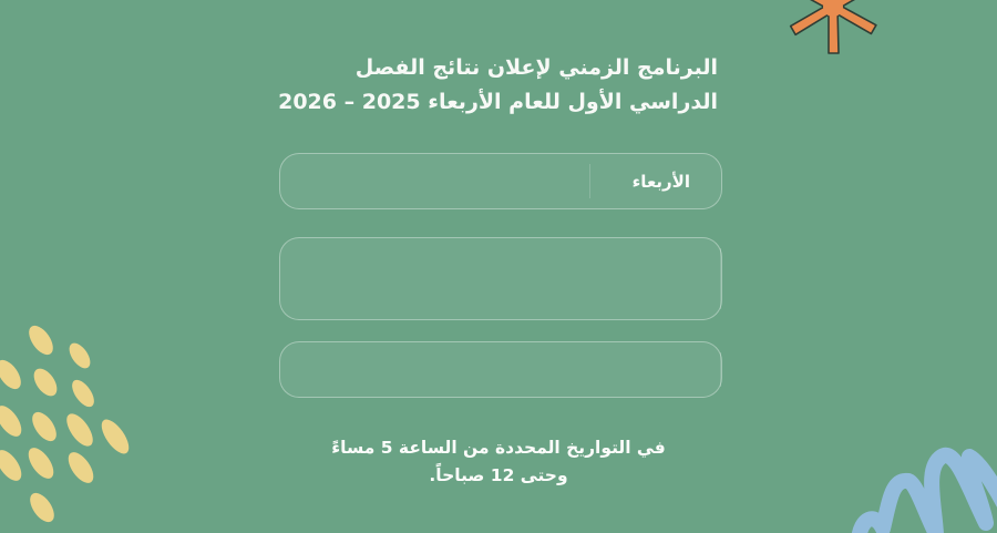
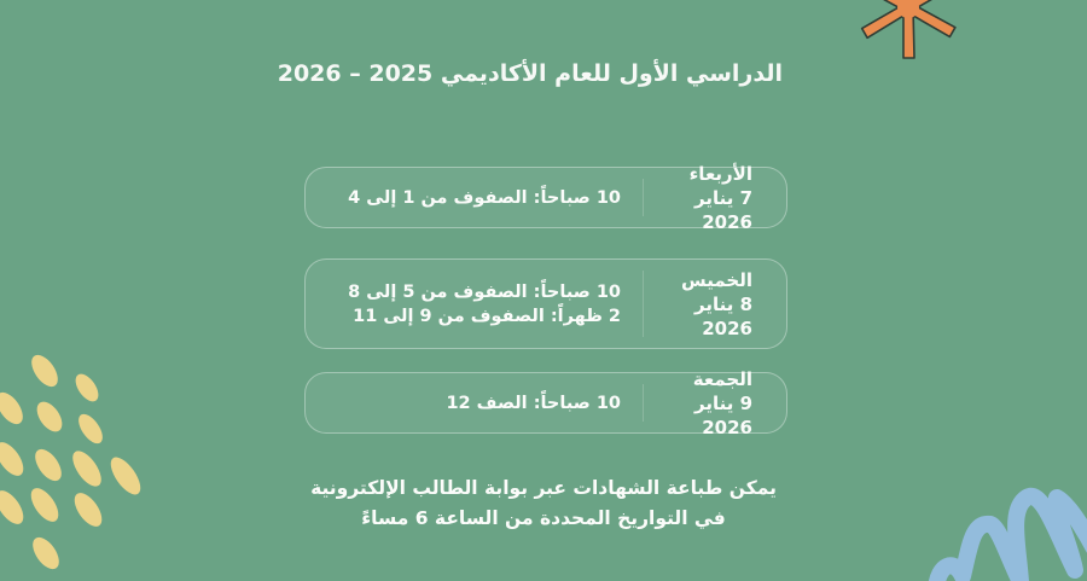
- البرنامج الزمني لإعلان نتائج الفصل
- الدراسي الأول للعام الأربعاء 2025 – 2026
+ الدراسي الأول للعام الأكاديمي 2025 – 2026
  الأربعاء
+ 7 يناير 2026
+ 10 صباحاً: الصفوف من 1 إلى 4
+ الخميس
+ 8 يناير 2026
+ 10 صباحاً: الصفوف من 5 إلى 8
+ 2 ظهراً: الصفوف من 9 إلى 11
+ الجمعة
+ 9 يناير 2026
+ 10 صباحاً: الصف 12
+ يمكن طباعة الشهادات عبر بوابة الطالب الإلكترونية
- في التواريخ المحددة من الساعة 5 مساءً
+ في التواريخ المحددة من الساعة 6 مساءً
- وحتى 12 صباحاً.
